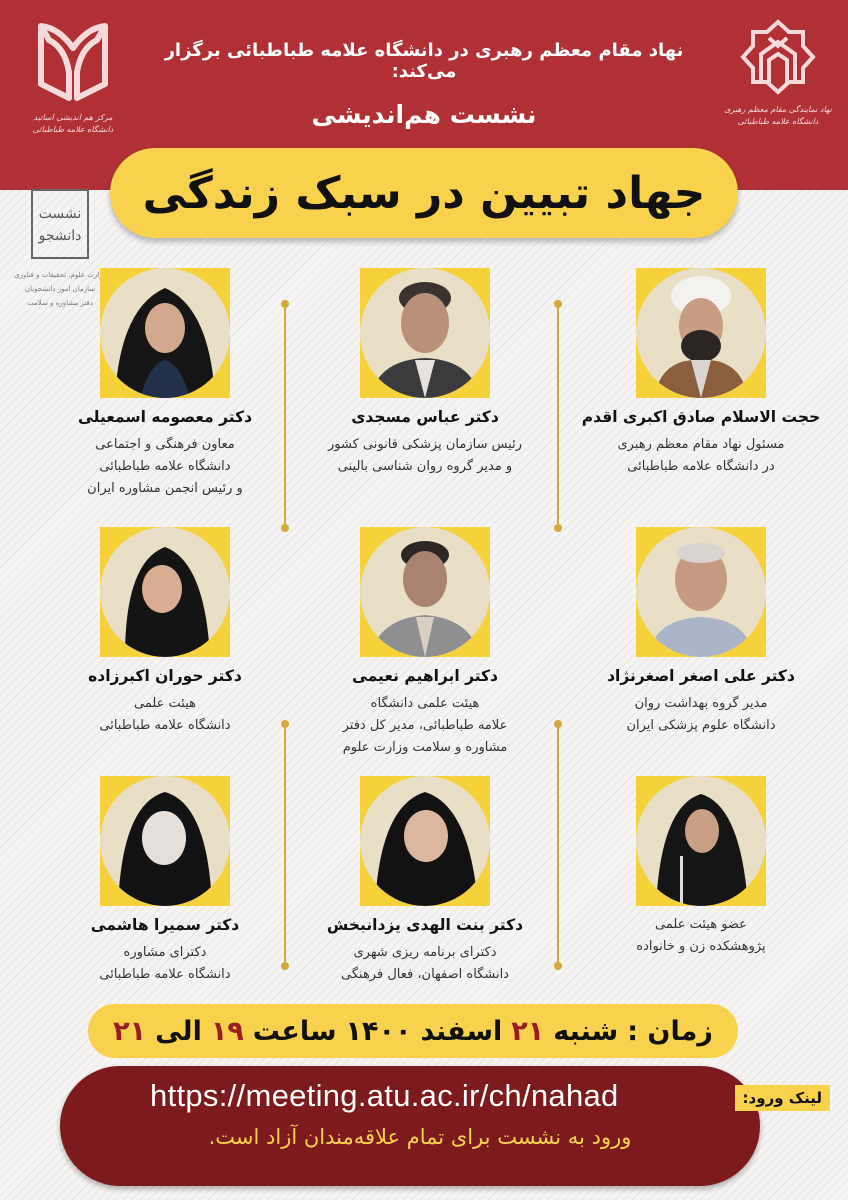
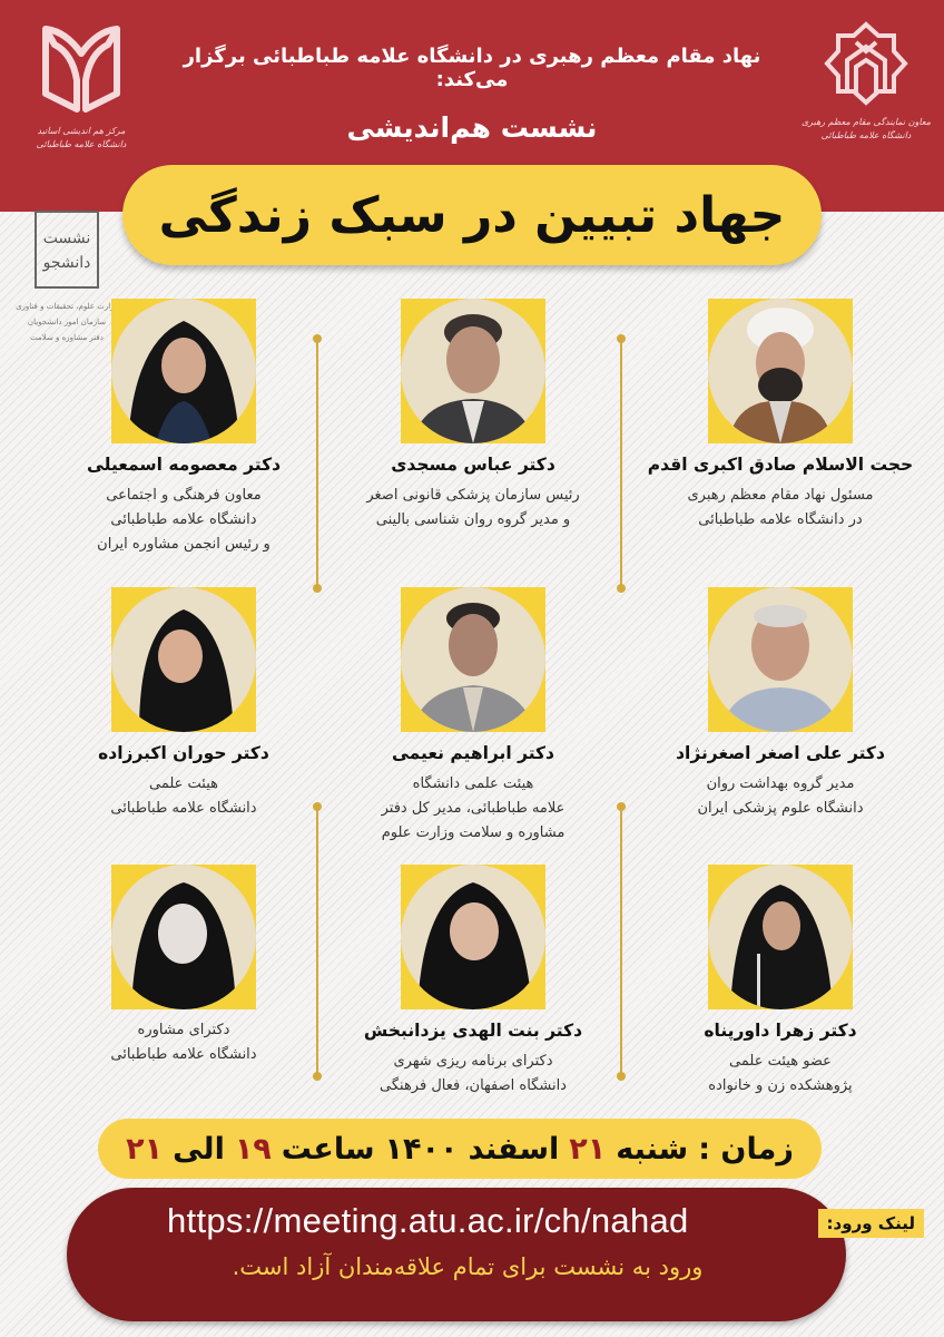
- نهاد نمایندگی مقام معظم رهبری
+ معاون نمایندگی مقام معظم رهبری
  دانشگاه علامه طباطبائی
  مرکز هم اندیشی اساتید
  دانشگاه علامه طباطبائی
  نهاد مقام معظم رهبری در دانشگاه علامه طباطبائی برگزار می‌کند:
  نشست هم‌اندیشی
  جهاد تبیین در سبک زندگی
  نشست
  دانشجو
  ارت علوم، تحقیقات و فناوری
  سازمان امور دانشجویان
  دفتر مشاوره و سلامت
  حجت الاسلام صادق اکبری اقدم
  مسئول نهاد مقام معظم رهبری
  در دانشگاه علامه طباطبائی
  دکتر عباس مسجدی
- رئیس سازمان پزشکی قانونی کشور
+ رئیس سازمان پزشکی قانونی اصغر
  و مدیر گروه روان شناسی بالینی
  دکتر معصومه اسمعیلی
  معاون فرهنگی و اجتماعی
  دانشگاه علامه طباطبائی
  و رئیس انجمن مشاوره ایران
  دکتر علی اصغر اصغرنژاد
  مدیر گروه بهداشت روان
  دانشگاه علوم پزشکی ایران
  دکتر ابراهیم نعیمی
  هیئت علمی دانشگاه
  علامه طباطبائی، مدیر کل دفتر
  مشاوره و سلامت وزارت علوم
  دکتر حوران اکبرزاده
  هیئت علمی
  دانشگاه علامه طباطبائی
+ دکتر زهرا داورپناه
  عضو هیئت علمی
  پژوهشکده زن و خانواده
  دکتر بنت الهدی یزدانبخش
  دکترای برنامه ریزی شهری
  دانشگاه اصفهان، فعال فرهنگی
- دکتر سمیرا هاشمی
  دکترای مشاوره
  دانشگاه علامه طباطبائی
  زمان :
  شنبه
  ۲۱
  اسفند
  ۱۴۰۰
  ساعت
  ۱۹
  الی
  ۲۱
  لینک ورود:
  https://meeting.atu.ac.ir/ch/nahad
  ورود به نشست برای تمام علاقه‌مندان آزاد است.
